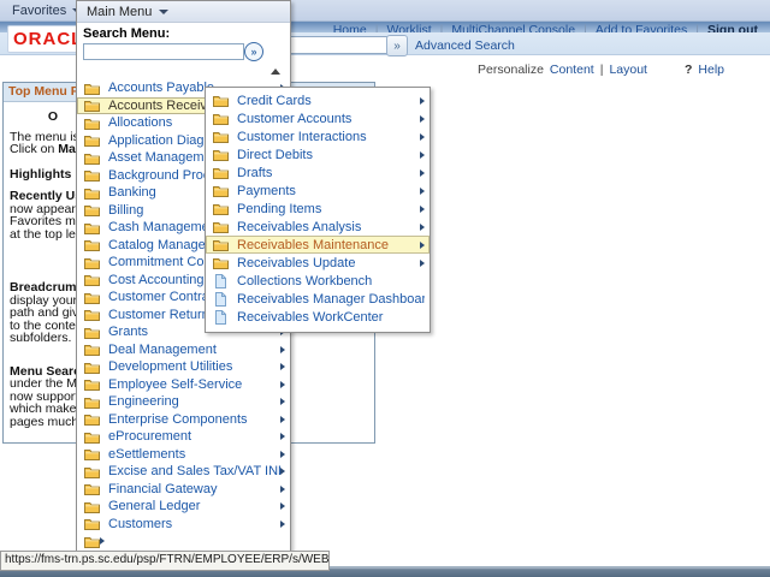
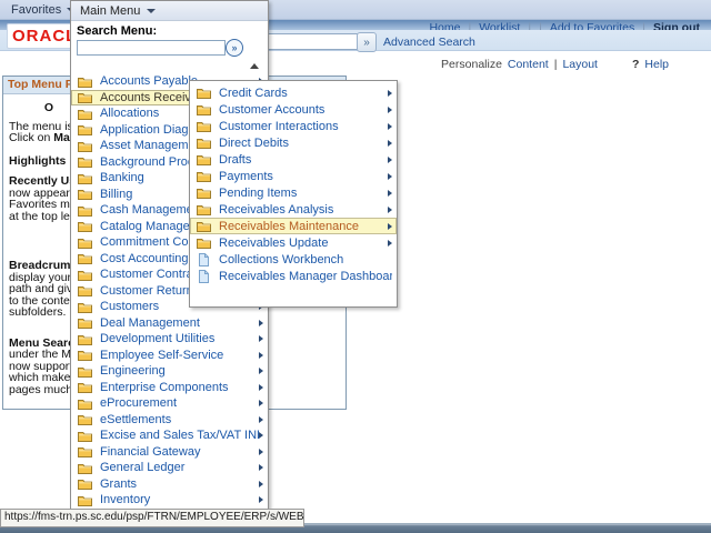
  Home
  |
  Worklist
  |
- MultiChannel Console
  |
  Add to Favorites
  |
  Sign out
  »
  Advanced Search
  Favorites
  Personalize
  Content
  |
  Layout
  ?
  Help
  Top Menu F
  O
  The menu i
  Click on Ma
  Highlights
  Recently U
  now appear
  Favorites m
  at the top le
  Breadcrum
  display you
  path and gi
  to the conte
  subfolders.
  Menu Sear
  under the M
  now suppor
  which make
  pages muc
  Main Menu
  Search Menu:
  »
  Accounts Payab
  Accounts Recei
  Allocations
  Asset Managem
  Banking
  Billing
  Cash Managem
  Catalog Manage
  Commitment Co
  Cost Accounting
  Customer Contr
  Customer Retur
- Grants
+ Customers
  Deal Management
  Development Utilities
  Employee Self-Service
  Engineering
  Enterprise Components
  eProcurement
  eSettlements
  Excise and Sales Tax/VAT IN
  Financial Gateway
  General Ledger
- Customers
+ Grants
+ Inventory
  Credit Cards
  Customer Accounts
  Customer Interactions
  Direct Debits
  Drafts
  Payments
  Pending Items
  Receivables Analysis
  Receivables Maintenance
  Receivables Update
  Collections Workbench
  Receivables Manager Dashboar
- Receivables WorkCenter
  https://fms-trn.ps.sc.edu/psp/FTRN/EMPLOYEE/ERP/s/WEB
